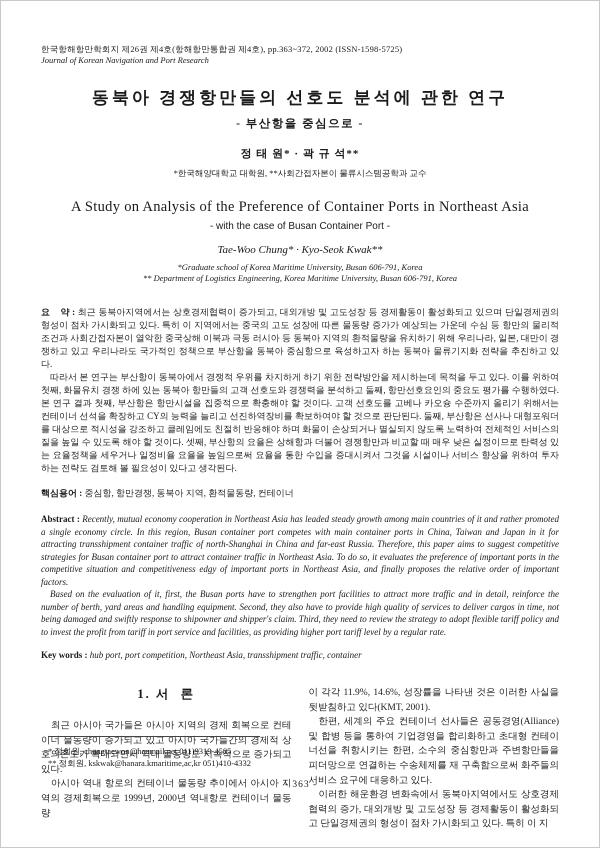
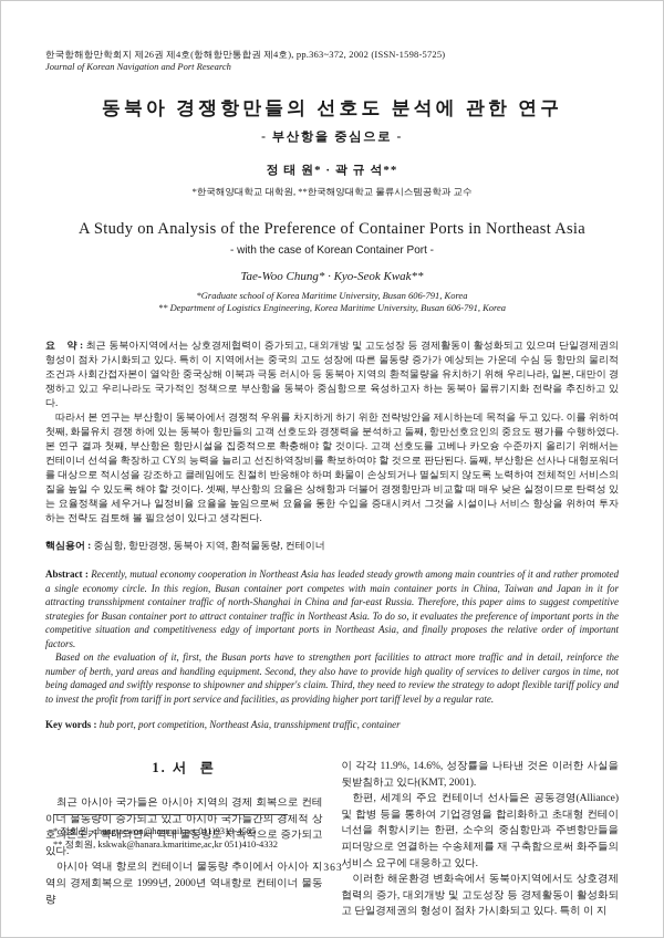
  한국항해항만학회지 제26권 제4호(항해항만통합권 제4호), pp.363~372, 2002 (ISSN-1598-5725)
  Journal of Korean Navigation and Port Research
  동북아 경쟁항만들의 선호도 분석에 관한 연구
  - 부산항을 중심으로 -
  정 태 원* · 곽 규 석**
- *한국해양대학교 대학원, **사회간접자본이 물류시스템공학과 교수
+ *한국해양대학교 대학원, **한국해양대학교 물류시스템공학과 교수
  A Study on Analysis of the Preference of Container Ports in Northeast Asia
- - with the case of Busan Container Port -
+ - with the case of Korean Container Port -
  Tae-Woo Chung* · Kyo-Seok Kwak**
  *Graduate school of Korea Maritime University, Busan 606-791, Korea
  ** Department of Logistics Engineering, Korea Maritime University, Busan 606-791, Korea
  요 약 : 최근 동북아지역에서는 상호경제협력이 증가되고, 대외개방 및 고도성장 등 경제활동이 활성화되고 있으며 단일경제권의 형성이 점차 가시화되고 있다. 특히 이 지역에서는 중국의 고도 성장에 따른 물동량 증가가 예상되는 가운데 수심 등 항만의 물리적 조건과 사회간접자본이 열악한 중국상해 이북과 극동 러시아 등 동북아 지역의 환적물량을 유치하기 위해 우리나라, 일본, 대만이 경쟁하고 있고 우리나라도 국가적인 정책으로 부산항을 동북아 중심항으로 육성하고자 하는 동북아 물류기지화 전략을 추진하고 있다.
  따라서 본 연구는 부산항이 동북아에서 경쟁적 우위를 차지하게 하기 위한 전략방안을 제시하는데 목적을 두고 있다. 이를 위하여 첫째, 화물유치 경쟁 하에 있는 동북아 항만들의 고객 선호도와 경쟁력을 분석하고 둘째, 항만선호요인의 중요도 평가를 수행하였다. 본 연구 결과 첫째, 부산항은 항만시설을 집중적으로 확충해야 할 것이다. 고객 선호도를 고베나 카오슝 수준까지 올리기 위해서는 컨테이너 선석을 확장하고 CY의 능력을 늘리고 선진하역장비를 확보하여야 할 것으로 판단된다. 둘째, 부산항은 선사나 대형포워더를 대상으로 적시성을 강조하고 클레임에도 친절히 반응해야 하며 화물이 손상되거나 멸실되지 않도록 노력하여 전체적인 서비스의 질을 높일 수 있도록 해야 할 것이다. 셋째, 부산항의 요율은 상해항과 더불어 경쟁항만과 비교할 때 매우 낮은 실정이므로 탄력성 있는 요율정책을 세우거나 일정비율 요율을 높임으로써 요율을 통한 수입을 증대시켜서 그것을 시설이나 서비스 향상을 위하여 투자하는 전략도 검토해 볼 필요성이 있다고 생각된다.
  핵심용어 : 중심항, 항만경쟁, 동북아 지역, 환적물동량, 컨테이너
  Abstract : Recently, mutual economy cooperation in Northeast Asia has leaded steady growth among main countries of it and rather promoted a single economy circle. In this region, Busan container port competes with main container ports in China, Taiwan and Japan in it for attracting transshipment container traffic of north-Shanghai in China and far-east Russia. Therefore, this paper aims to suggest competitive strategies for Busan container port to attract container traffic in Northeast Asia. To do so, it evaluates the preference of important ports in the competitive situation and competitiveness edgy of important ports in Northeast Asia, and finally proposes the relative order of important factors.
  Based on the evaluation of it, first, the Busan ports have to strengthen port facilities to attract more traffic and in detail, reinforce the number of berth, yard areas and handling equipment. Second, they also have to provide high quality of services to deliver cargos in time, not being damaged and swiftly response to shipowner and shipper's claim. Third, they need to review the strategy to adopt flexible tariff policy and to invest the profit from tariff in port service and facilities, as providing higher port tariff level by a regular rate.
  Key words : hub port, port competition, Northeast Asia, transshipment traffic, container
  1. 서 론
  최근 아시아 국가들은 아시아 지역의 경제 회복으로 컨테이너 물동량이 증가되고 있고 아시아 국가들간의 경제적 상호의존도가 확대되면서 역내 물동량도 지속적으로 증가되고 있다.
  아시아 역내 항로의 컨테이너 물동량 추이에서 아시아 지역의 경제회복으로 1999년, 2000년 역내항로 컨테이너 물동량
  이 각각 11.9%, 14.6%, 성장률을 나타낸 것은 이러한 사실을 뒷받침하고 있다(KMT, 2001).
  한편, 세계의 주요 컨테이너 선사들은 공동경영(Alliance) 및 합병 등을 통하여 기업경영을 합리화하고 초대형 컨테이너선을 취항시키는 한편, 소수의 중심항만과 주변항만들을 피더망으로 연결하는 수송체제를 재 구축함으로써 화주들의 서비스 요구에 대응하고 있다.
  이러한 해운환경 변화속에서 동북아지역에서도 상호경제협력의 증가, 대외개방 및 고도성장 등 경제활동이 활성화되고 단일경제권의 형성이 점차 가시화되고 있다. 특히 이 지
  * 정회원, chungtaewon@hanmail.net 011)9319-4585
  ** 정회원, kskwak@hanara.kmaritime,ac,kr 051)410-4332
  - 363 -
